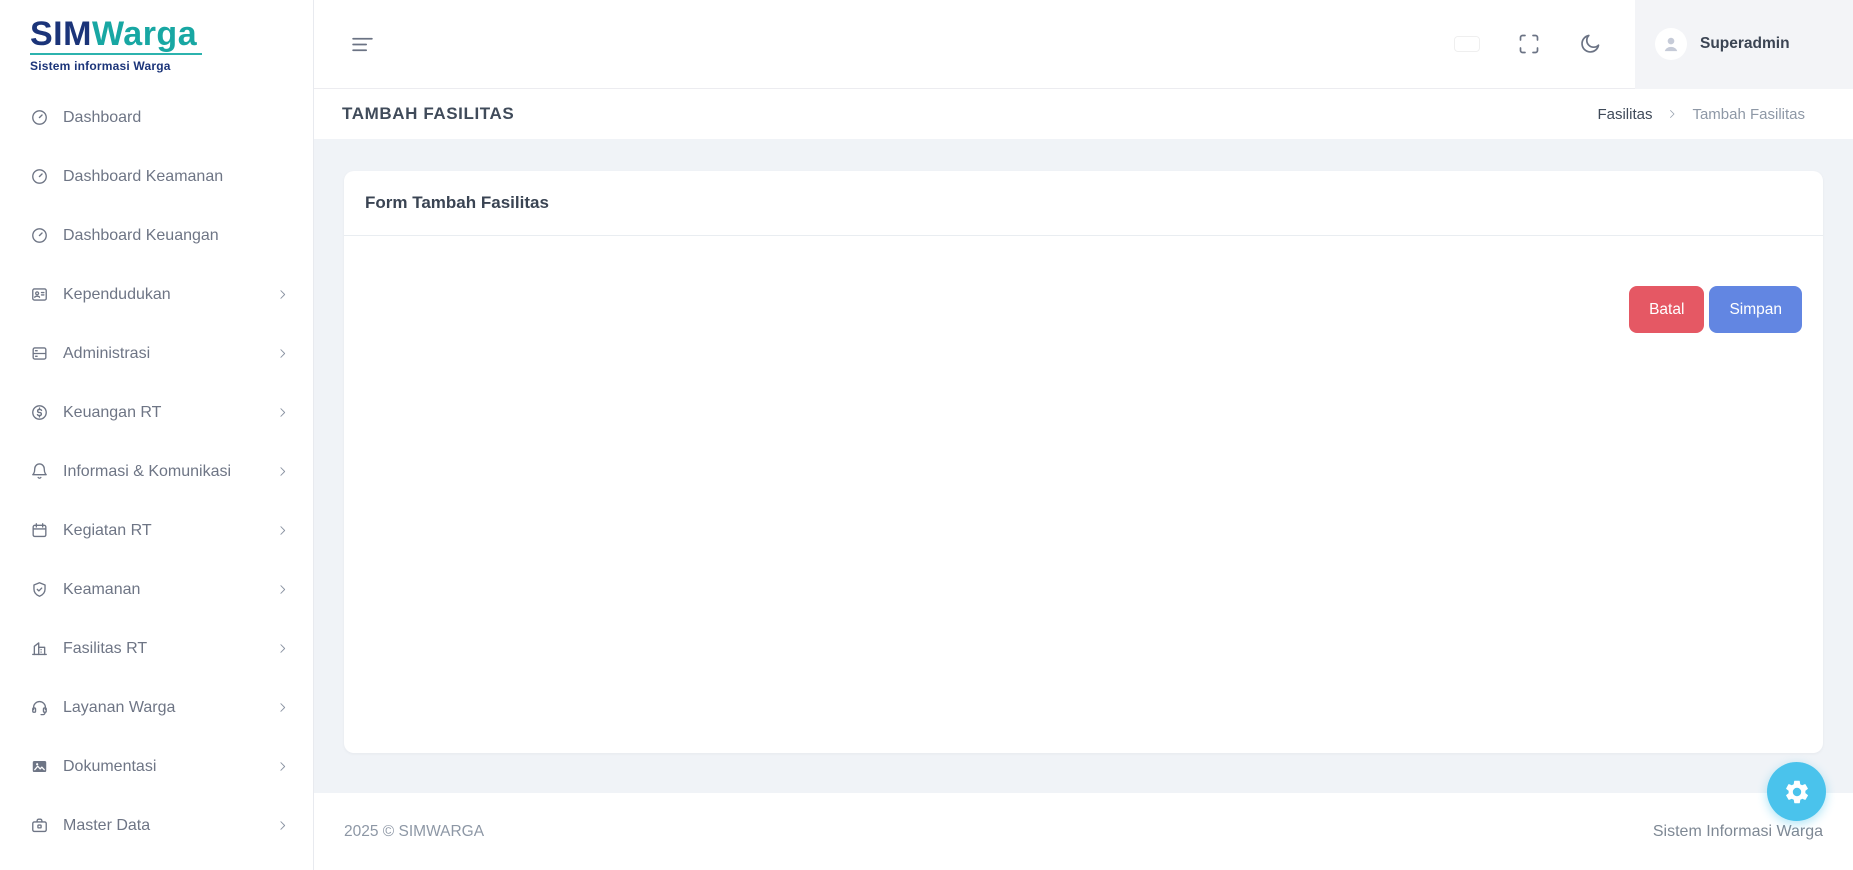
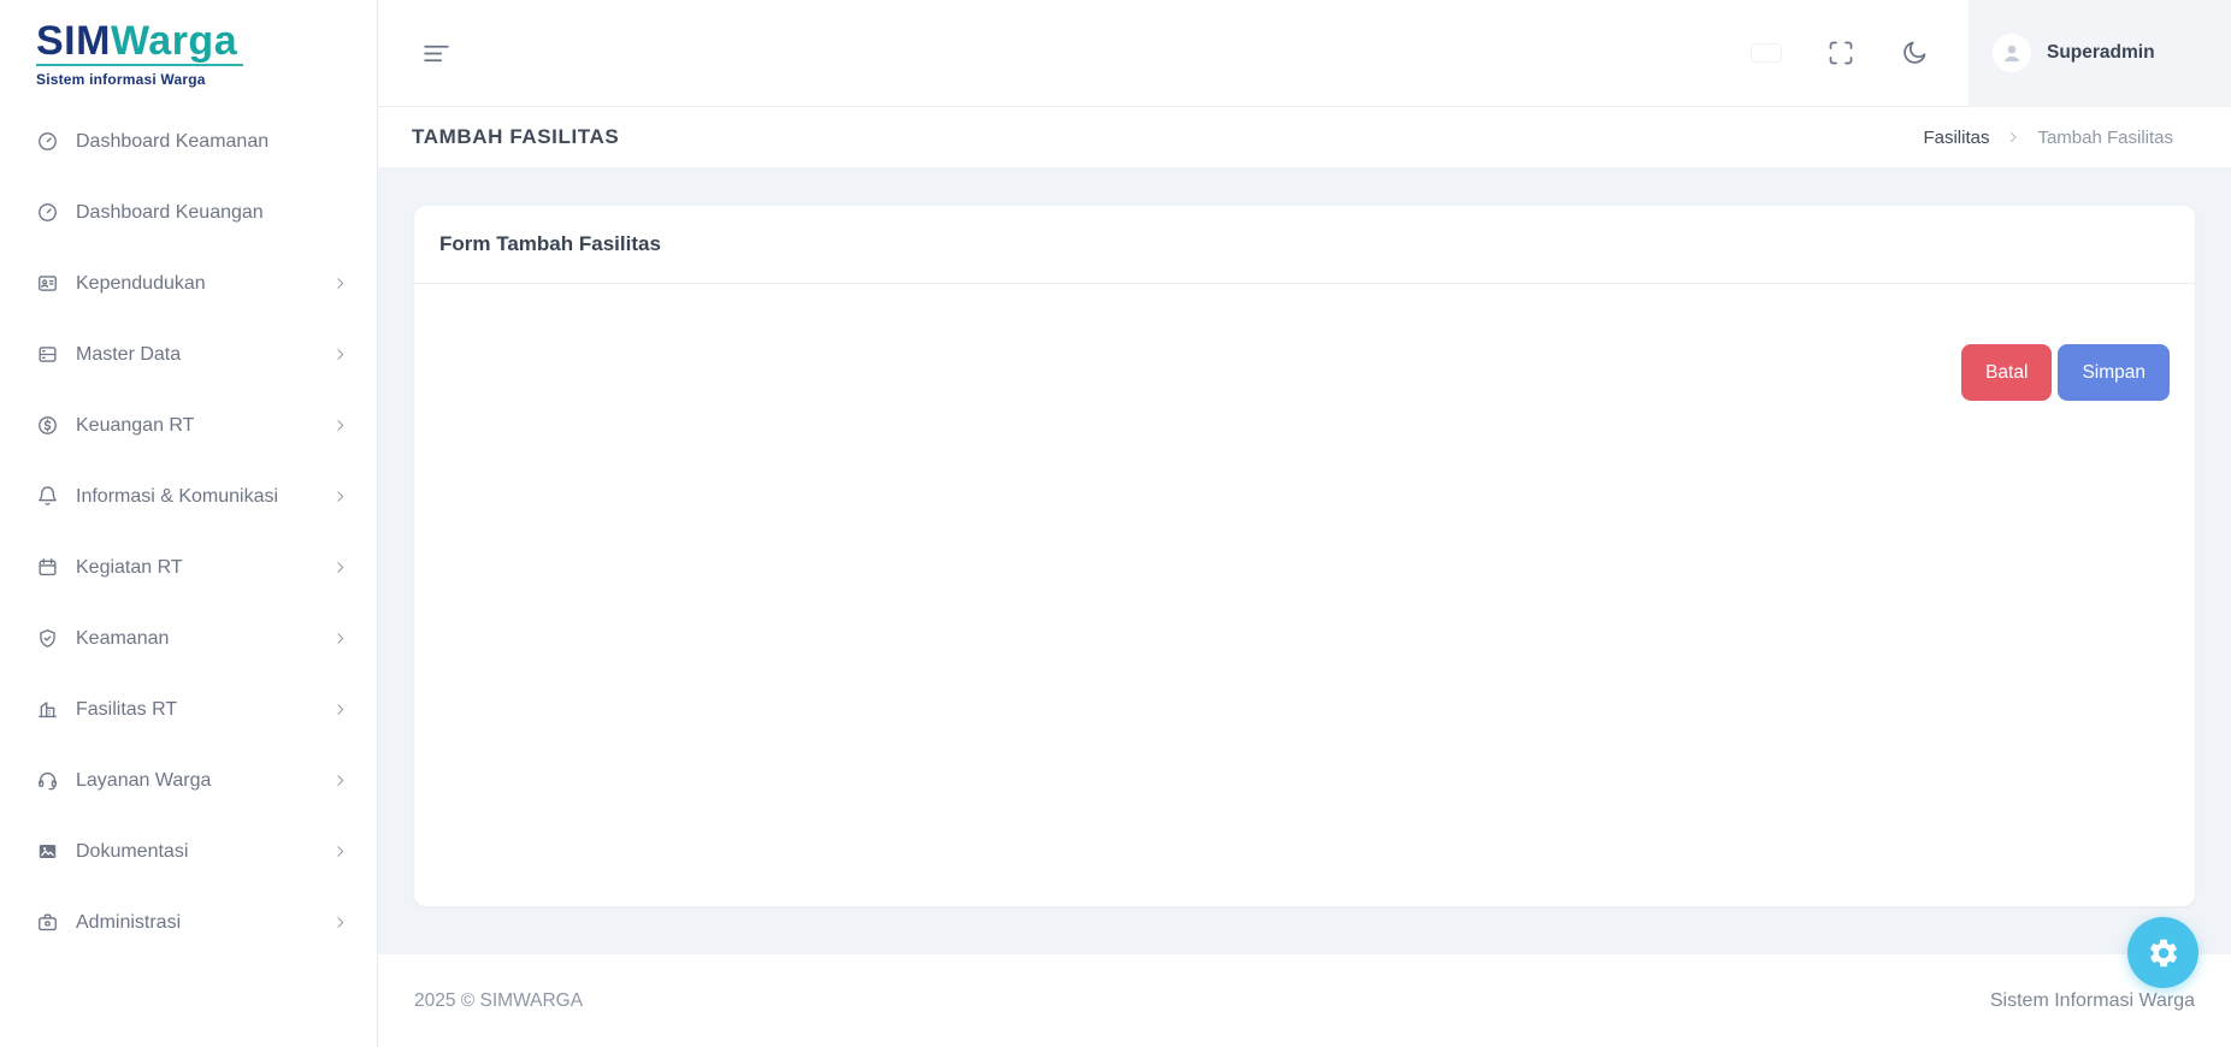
  SIMWarga
  Sistem informasi Warga
- Dashboard
  Dashboard Keamanan
  Dashboard Keuangan
  Kependudukan
- Administrasi
+ Master Data
  Keuangan RT
  Informasi & Komunikasi
  Kegiatan RT
  Keamanan
  Fasilitas RT
  Layanan Warga
  Dokumentasi
- Master Data
+ Administrasi
  Superadmin
  TAMBAH FASILITAS
  Fasilitas
  Tambah Fasilitas
  Form Tambah Fasilitas
  Batal
  Simpan
  2025 © SIMWARGA
  Sistem Informasi Warga
